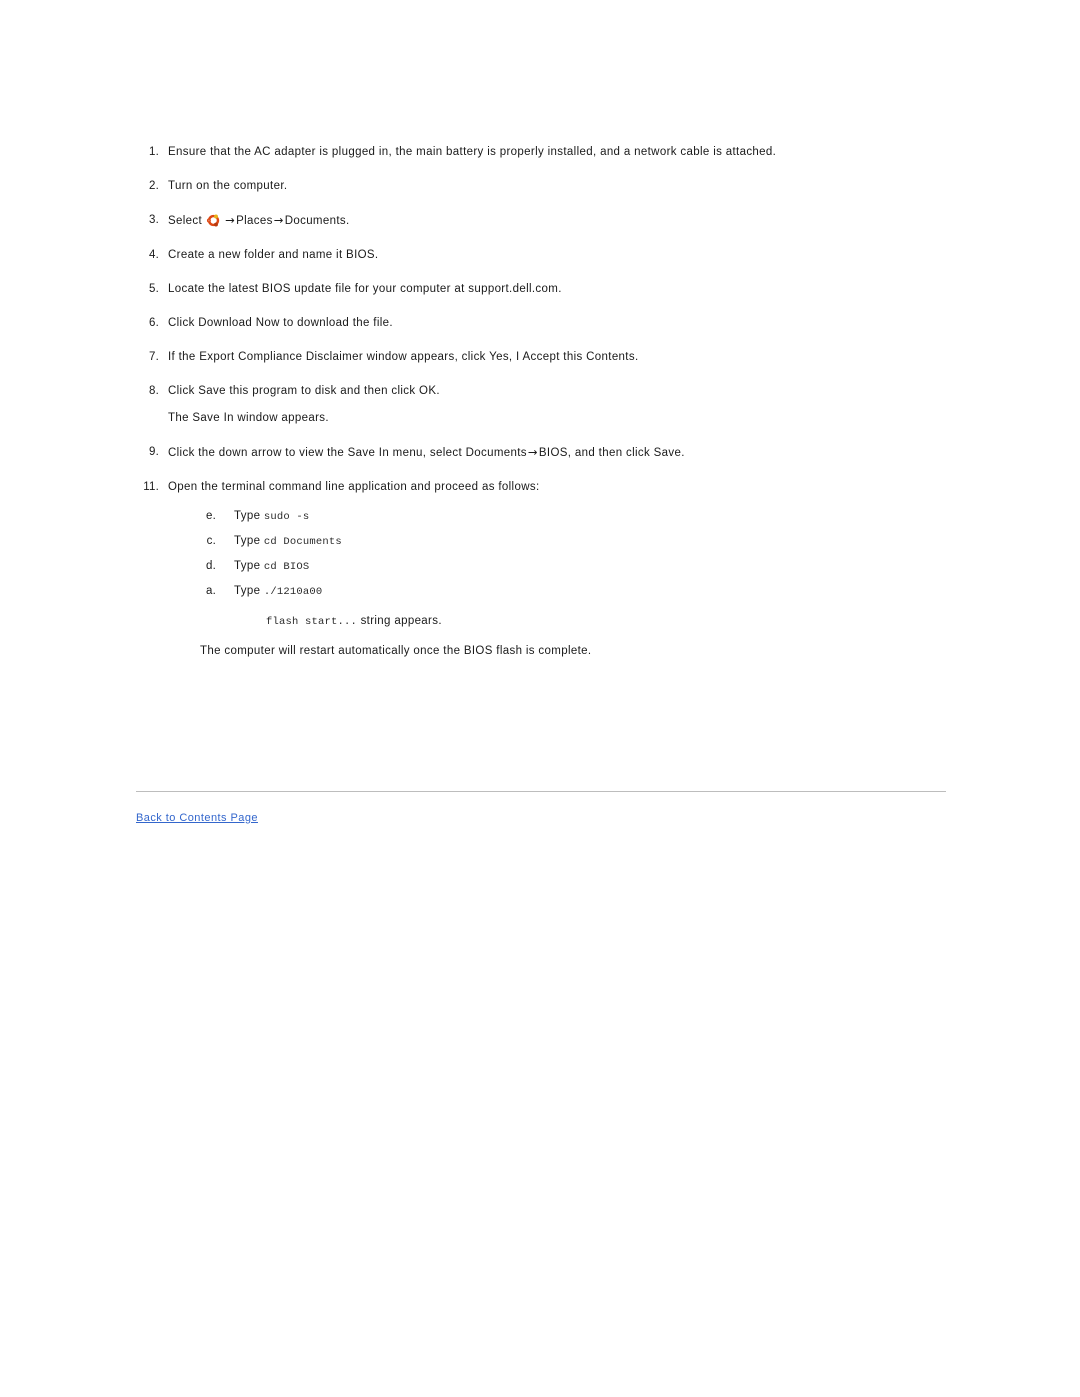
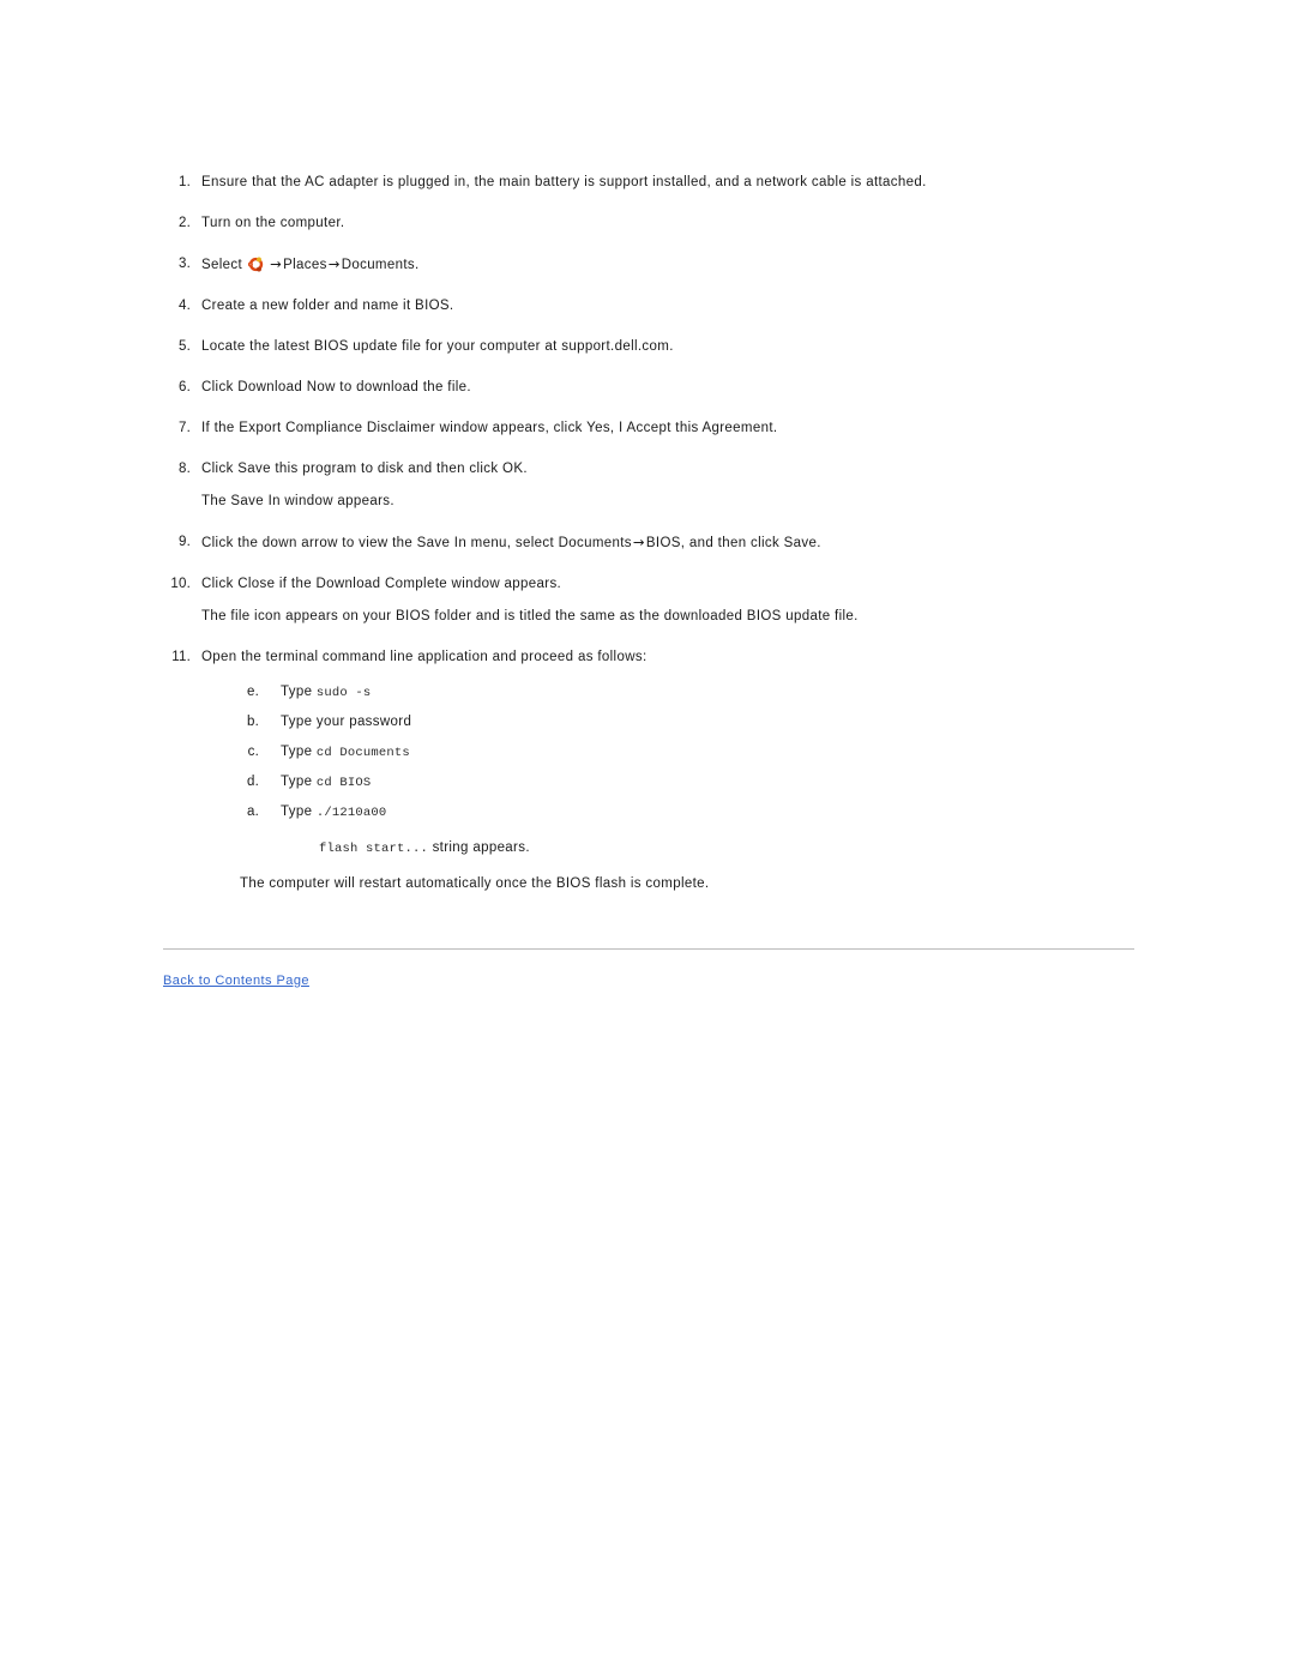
  1.
- Ensure that the AC adapter is plugged in, the main battery is properly installed, and a network cable is attached.
+ Ensure that the AC adapter is plugged in, the main battery is support installed, and a network cable is attached.
  2.
  Turn on the computer.
  3.
  Select →Places→Documents.
  4.
  Create a new folder and name it BIOS.
  5.
  Locate the latest BIOS update file for your computer at support.dell.com.
  6.
  Click Download Now to download the file.
  7.
- If the Export Compliance Disclaimer window appears, click Yes, I Accept this Contents.
+ If the Export Compliance Disclaimer window appears, click Yes, I Accept this Agreement.
  8.
  Click Save this program to disk and then click OK.
  The Save In window appears.
  9.
  Click the down arrow to view the Save In menu, select Documents→BIOS, and then click Save.
+ 10.
+ Click Close if the Download Complete window appears.
+ The file icon appears on your BIOS folder and is titled the same as the downloaded BIOS update file.
  11.
  Open the terminal command line application and proceed as follows:
  e.
  Type sudo -s
+ b.
+ Type your password
  c.
  Type cd Documents
  d.
  Type cd BIOS
  a.
  Type ./1210a00
  flash start... string appears.
  The computer will restart automatically once the BIOS flash is complete.
  Back to Contents Page
